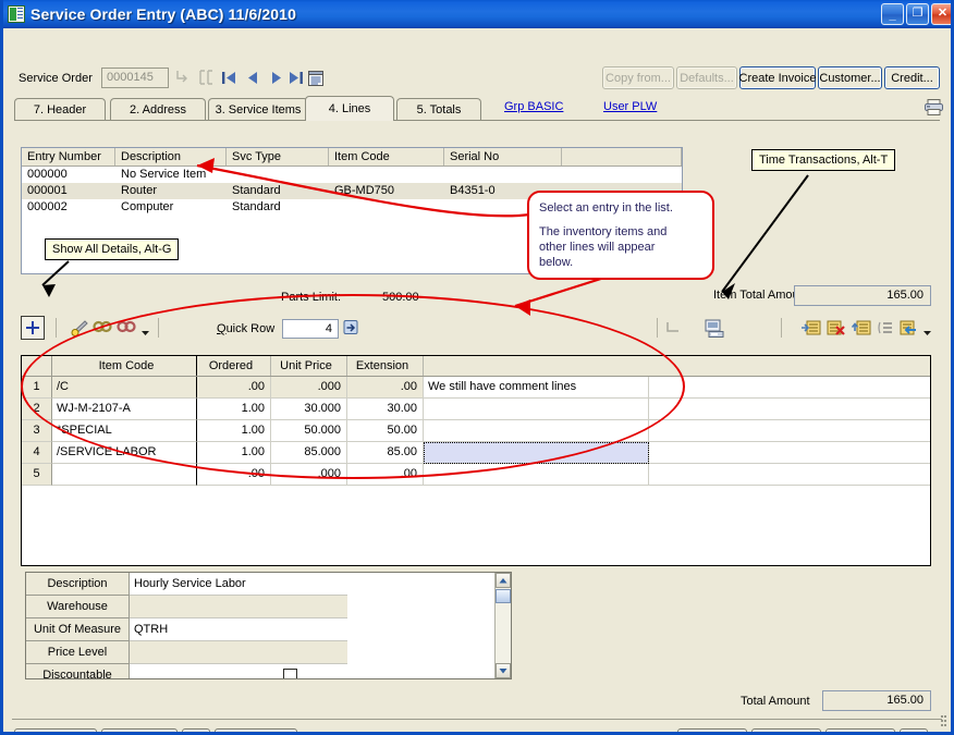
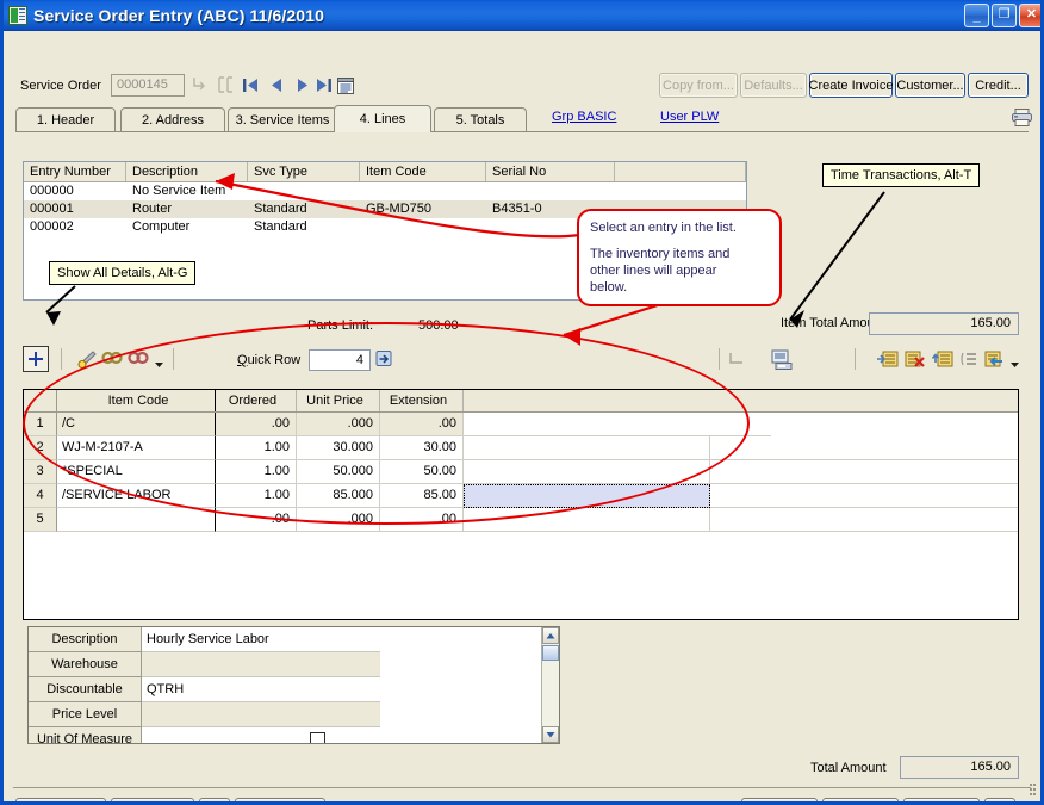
  Service Order Entry (ABC) 11/6/2010
  _
  ❐
  ✕
  Service Order
  0000145
  Copy from...
  Defaults...
  Create Invoice
  Customer...
  Credit...
- 7. Header
+ 1. Header
  2. Address
  3. Service Items
  4. Lines
  5. Totals
  Grp BASIC
  User PLW
  Entry Number
  Description
  Svc Type
  Item Code
  Serial No
  000000
  No Service Item
  000001
  Router
  Standard
  GB-MD750
  B4351-0
  000002
  Computer
  Standard
  Parts Limit:
  500.00
  Item Total Amo
  165.00
  Quick Row
  4
  Item Code
  Ordered
  Unit Price
  Extension
  1
  /C
  .00
  .000
  .00
- We still have comment lines
  2
  WJ-M-2107-A
  1.00
  30.000
  30.00
  3
  *SPECIAL
  1.00
  50.000
  50.00
  4
  /SERVICE LABOR
  1.00
  85.000
  85.00
  5
  .00
  .000
  .00
  Description
  Hourly Service Labor
  Warehouse
- Unit Of Measure
+ Discountable
  QTRH
  Price Level
- Discountable
+ Unit Of Measure
  Total Amount
  165.00
  Select an entry in the list.
  The inventory items and
  other lines will appear
  below.
  Time Transactions, Alt-T
  Show All Details, Alt-G
